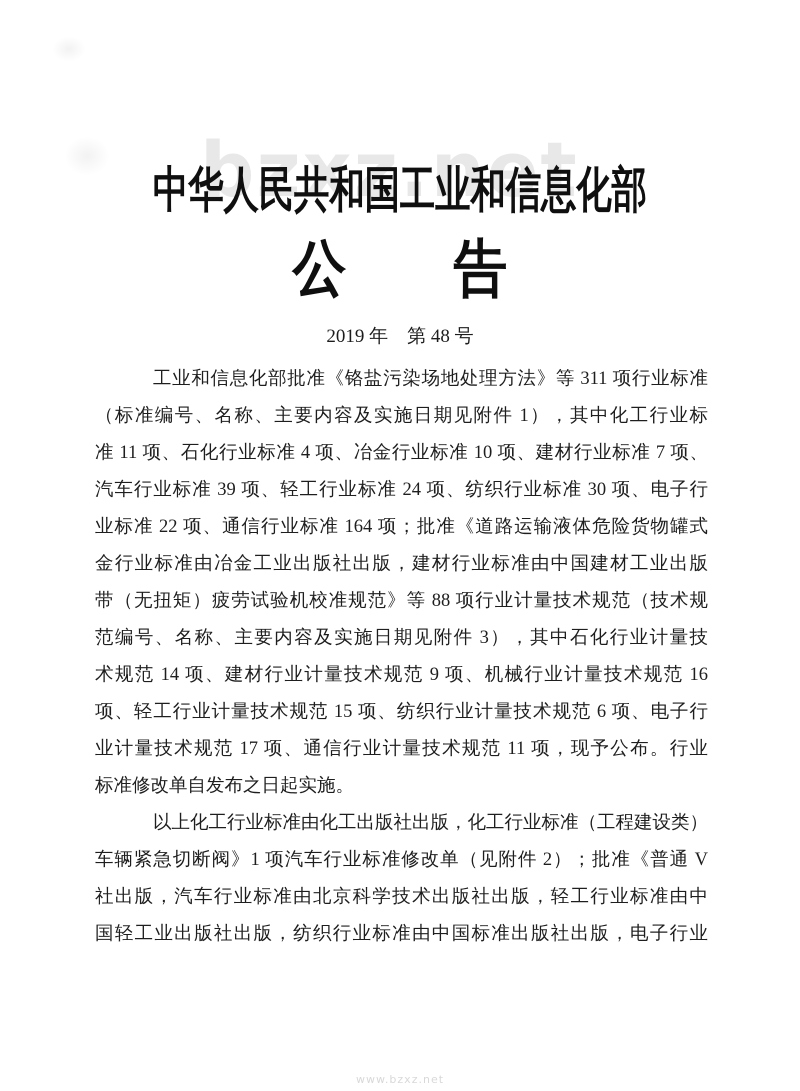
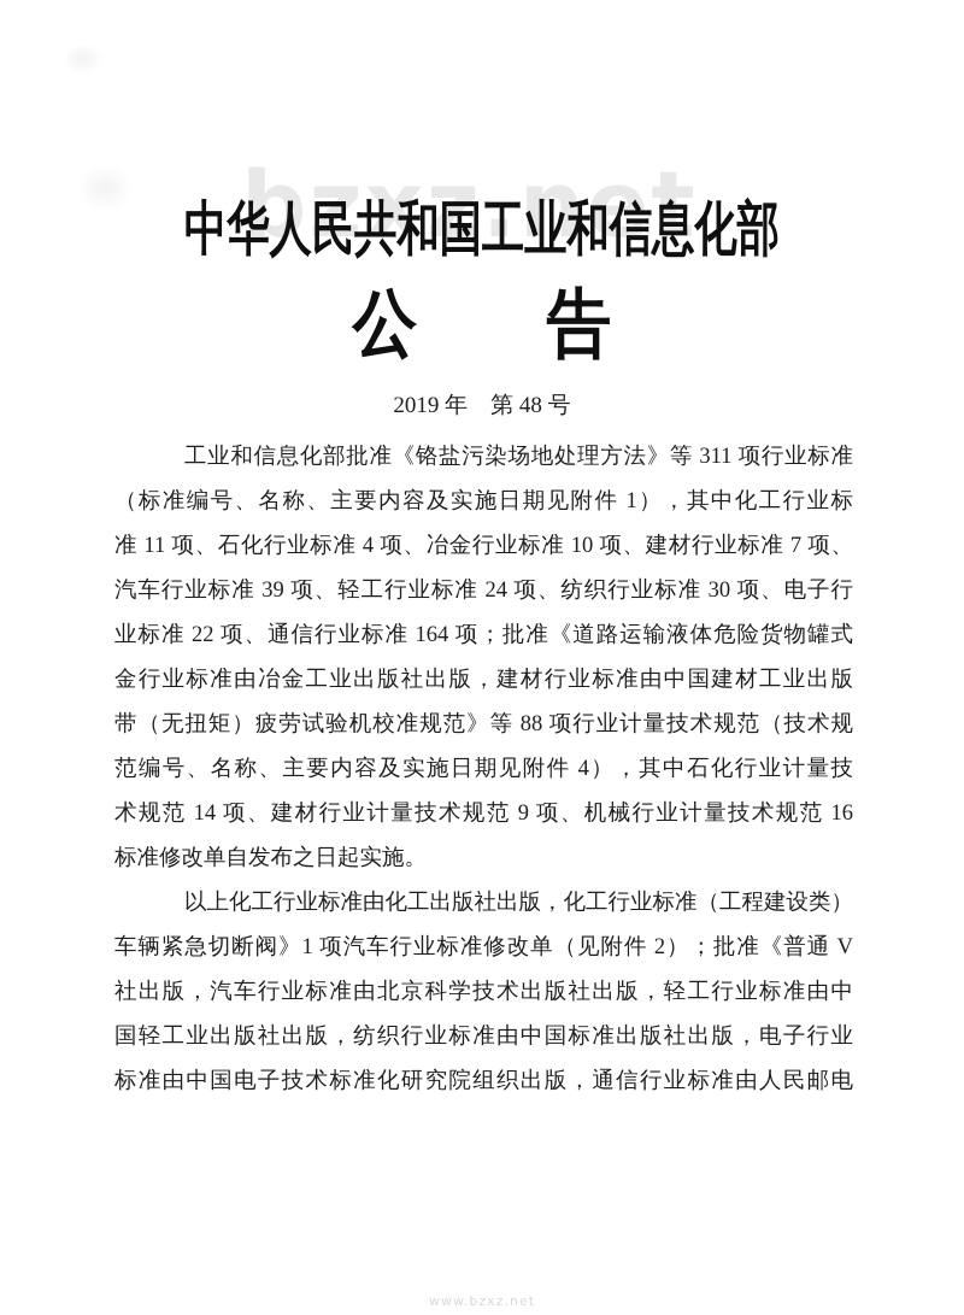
  bzxz.net
  中华人民共和国工业和信息化部
  公 告
  2019 年 第 48 号
  工业和信息化部批准《铬盐污染场地处理方法》等 311 项行业标准
  （标准编号、名称、主要内容及实施日期见附件 1），其中化工行业标
  准 11 项、石化行业标准 4 项、冶金行业标准 10 项、建材行业标准 7 项、
  汽车行业标准 39 项、轻工行业标准 24 项、纺织行业标准 30 项、电子行
  业标准 22 项、通信行业标准 164 项；批准《道路运输液体危险货物罐式
  金行业标准由冶金工业出版社出版，建材行业标准由中国建材工业出版
  带（无扭矩）疲劳试验机校准规范》等 88 项行业计量技术规范（技术规
- 范编号、名称、主要内容及实施日期见附件 3），其中石化行业计量技
+ 范编号、名称、主要内容及实施日期见附件 4），其中石化行业计量技
  术规范 14 项、建材行业计量技术规范 9 项、机械行业计量技术规范 16
- 项、轻工行业计量技术规范 15 项、纺织行业计量技术规范 6 项、电子行
- 业计量技术规范 17 项、通信行业计量技术规范 11 项，现予公布。行业
  标准修改单自发布之日起实施。
  以上化工行业标准由化工出版社出版，化工行业标准（工程建设类）
  车辆紧急切断阀》1 项汽车行业标准修改单（见附件 2）；批准《普通 V
  社出版，汽车行业标准由北京科学技术出版社出版，轻工行业标准由中
  国轻工业出版社出版，纺织行业标准由中国标准出版社出版，电子行业
+ 标准由中国电子技术标准化研究院组织出版，通信行业标准由人民邮电
  www.bzxz.net
